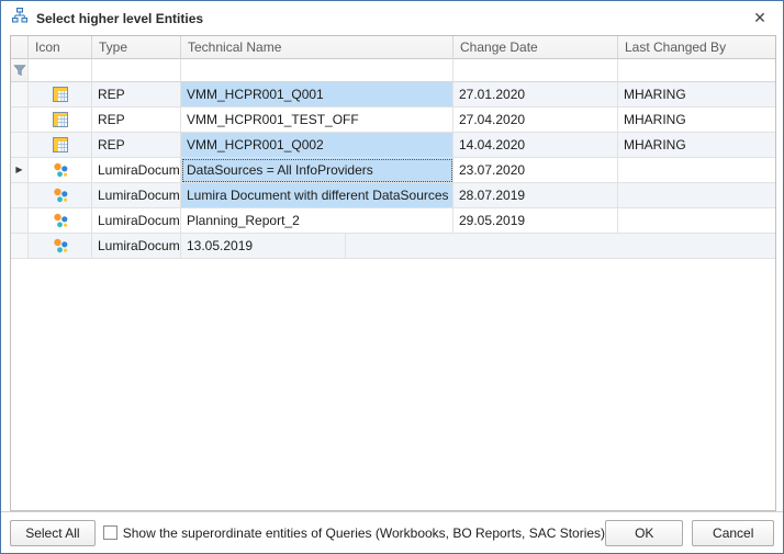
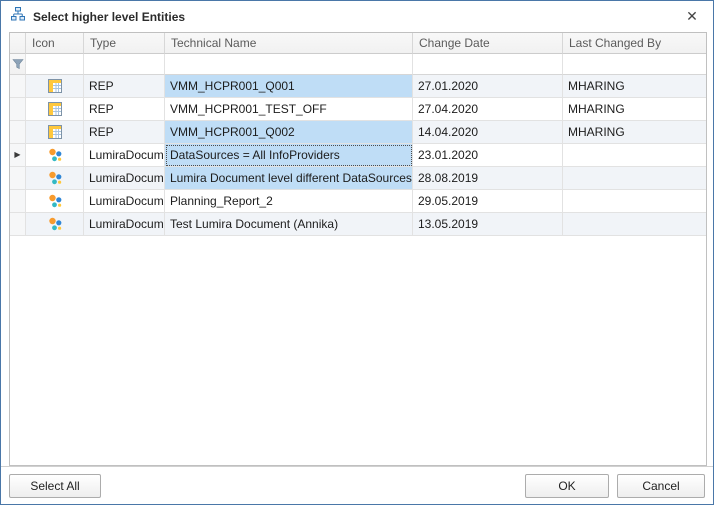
  Select higher level Entities
  ✕
  Icon
  Type
  Technical Name
  Change Date
  Last Changed By
  REP
  VMM_HCPR001_Q001
  27.01.2020
  MHARING
  REP
  VMM_HCPR001_TEST_OFF
  27.04.2020
  MHARING
  REP
  VMM_HCPR001_Q002
  14.04.2020
  MHARING
  ▶
  LumiraDocum
  DataSources = All InfoProviders
- 23.07.2020
+ 23.01.2020
  LumiraDocum
- Lumira Document with different DataSources
+ Lumira Document level different DataSources
- 28.07.2019
+ 28.08.2019
  LumiraDocum
  Planning_Report_2
  29.05.2019
  LumiraDocum
+ Test Lumira Document (Annika)
  13.05.2019
  Select All
- Show the superordinate entities of Queries (Workbooks, BO Reports, SAC Stories)
  OK
  Cancel
